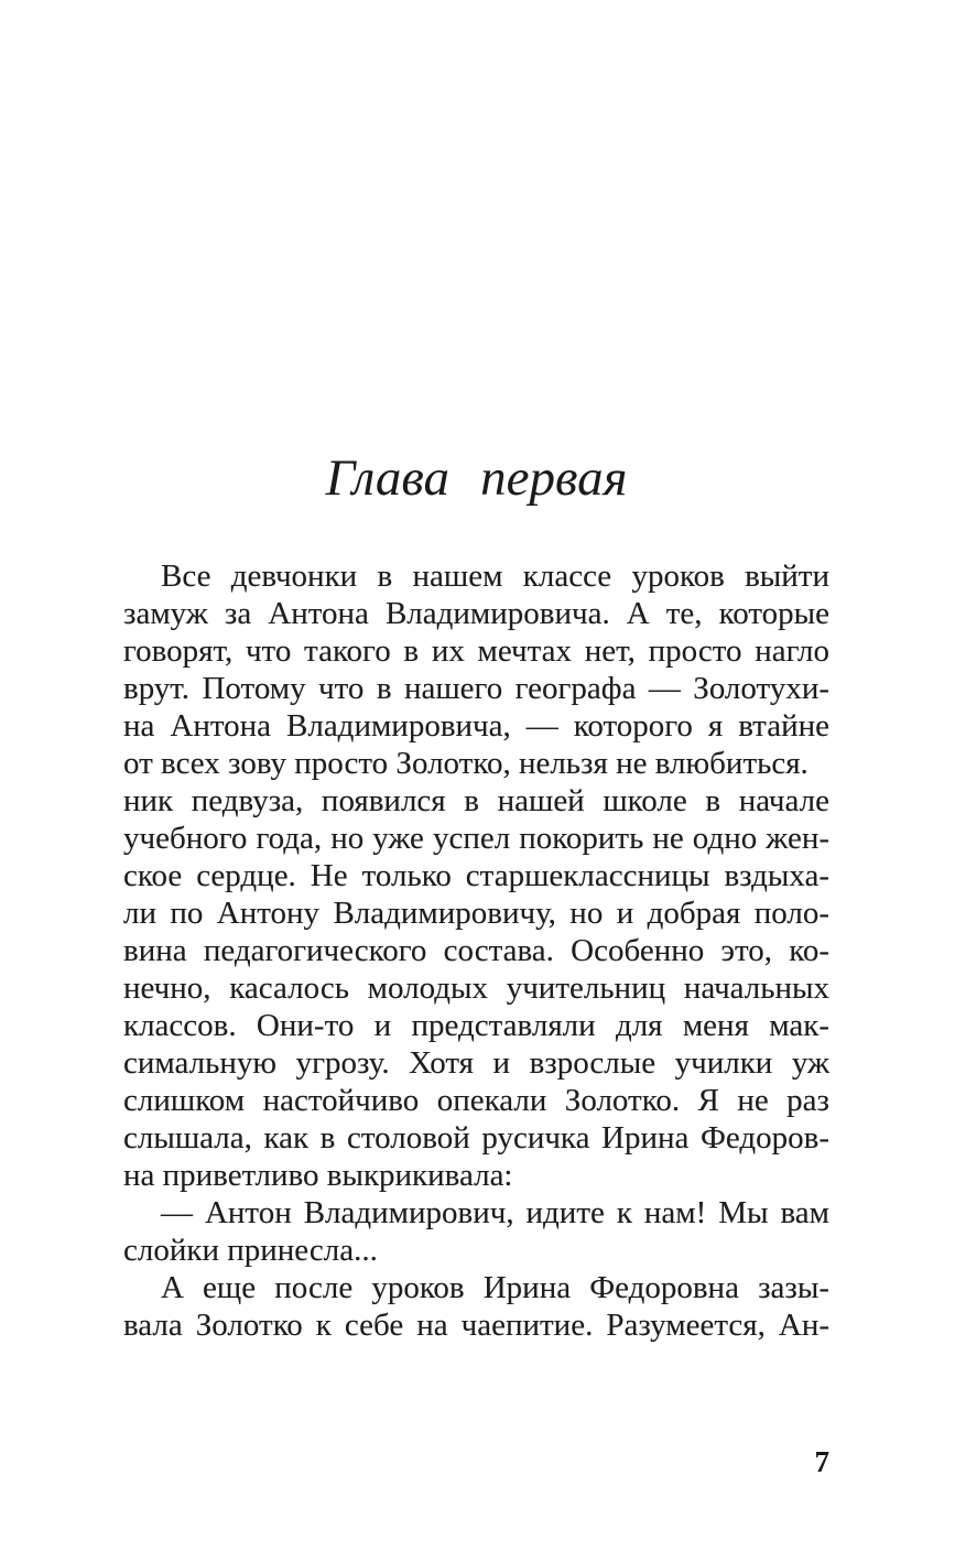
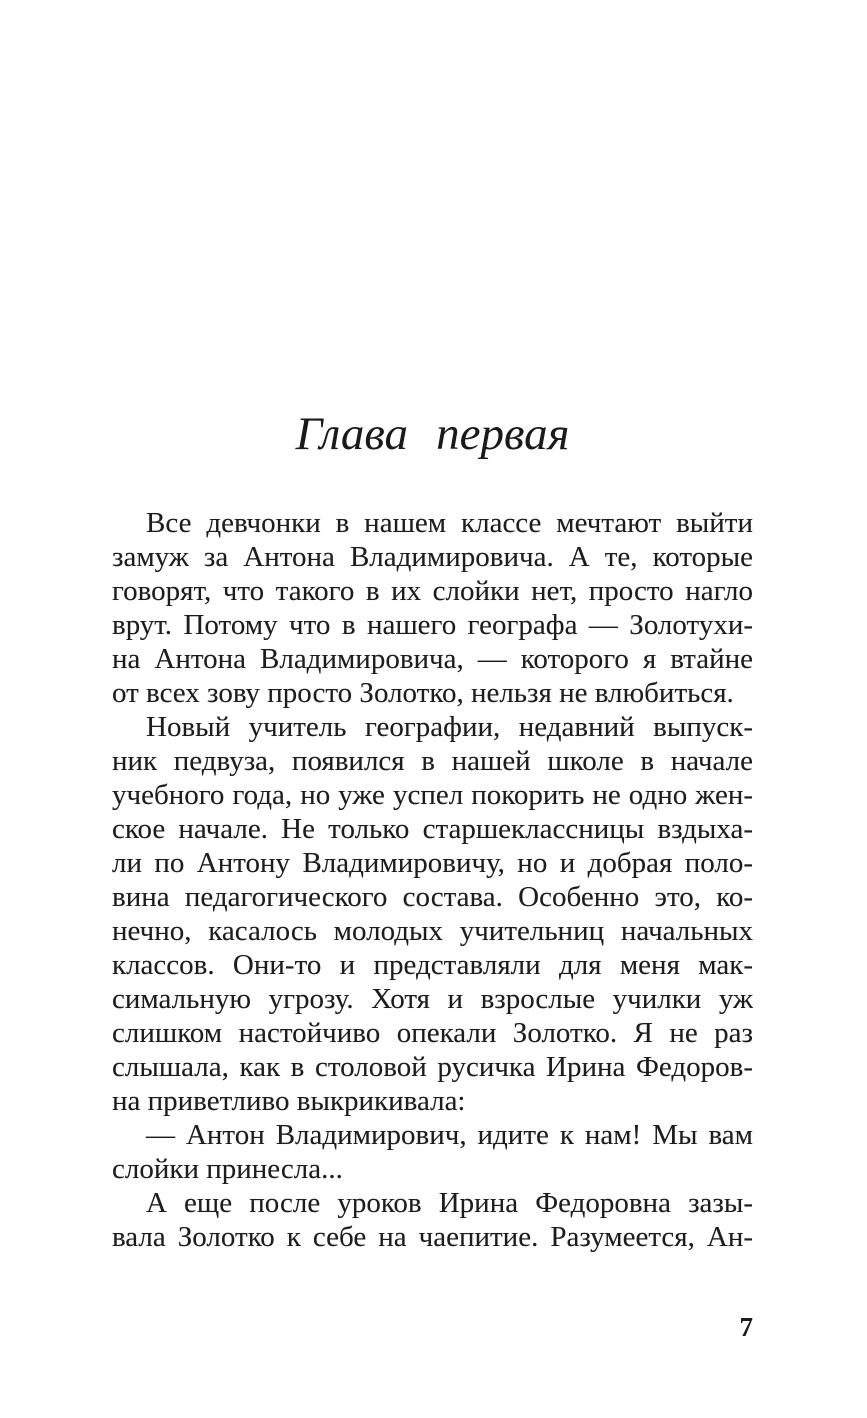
  Глава первая
- Все девчонки в нашем классе уроков выйти
+ Все девчонки в нашем классе мечтают выйти
  замуж за Антона Владимировича. А те, которые
- говорят, что такого в их мечтах нет, просто нагло
+ говорят, что такого в их слойки нет, просто нагло
  врут. Потому что в нашего географа — Золотухи-
  на Антона Владимировича, — которого я втайне
  от всех зову просто Золотко, нельзя не влюбиться.
+ Новый учитель географии, недавний выпуск-
  ник педвуза, появился в нашей школе в начале
  учебного года, но уже успел покорить не одно жен-
- ское сердце. Не только старшеклассницы вздыха-
+ ское начале. Не только старшеклассницы вздыха-
  ли по Антону Владимировичу, но и добрая поло-
  вина педагогического состава. Особенно это, ко-
  нечно, касалось молодых учительниц начальных
  классов. Они-то и представляли для меня мак-
  симальную угрозу. Хотя и взрослые училки уж
  слишком настойчиво опекали Золотко. Я не раз
  слышала, как в столовой русичка Ирина Федоров-
  на приветливо выкрикивала:
  — Антон Владимирович, идите к нам! Мы вам
  слойки принесла...
  А еще после уроков Ирина Федоровна зазы-
  вала Золотко к себе на чаепитие. Разумеется, Ан-
  7
